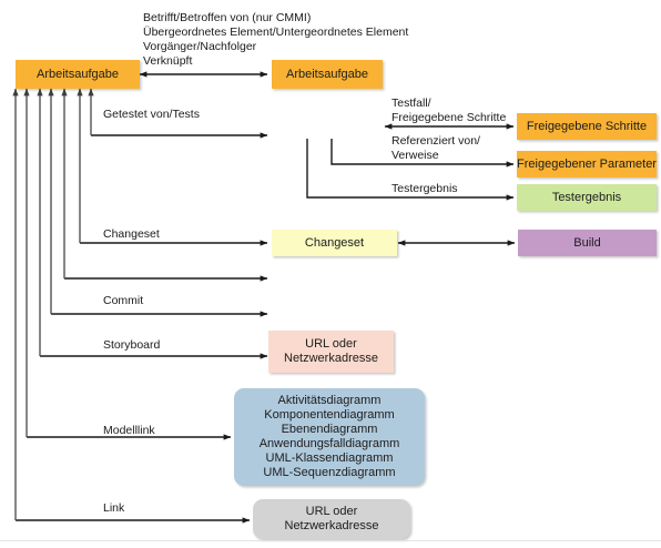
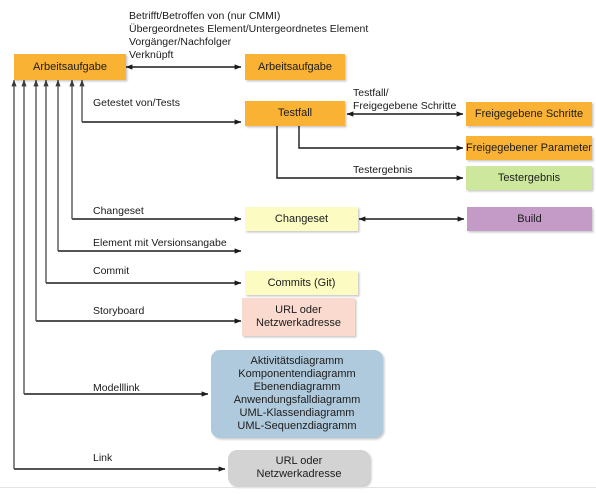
  Arbeitsaufgabe
  Arbeitsaufgabe
+ Testfall
  Freigegebene Schritte
  Freigegebener Parameter
  Testergebnis
  Changeset
  Build
+ Commits (Git)
  URL oder
  Netzwerkadresse
  Aktivitätsdiagramm
  Komponentendiagramm
  Ebenendiagramm
  Anwendungsfalldiagramm
  UML-Klassendiagramm
  UML-Sequenzdiagramm
  URL oder
  Netzwerkadresse
  Betrifft/Betroffen von (nur CMMI)
  Übergeordnetes Element/Untergeordnetes Element
  Vorgänger/Nachfolger
  Verknüpft
  Getestet von/Tests
  Testfall/
  Freigegebene Schritte
- Referenziert von/
- Verweise
  Testergebnis
  Changeset
+ Element mit Versionsangabe
  Commit
  Storyboard
  Modelllink
  Link
